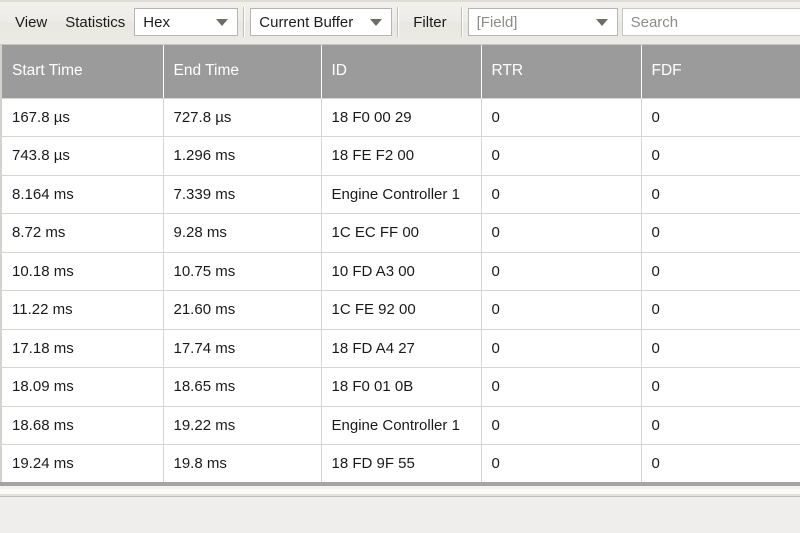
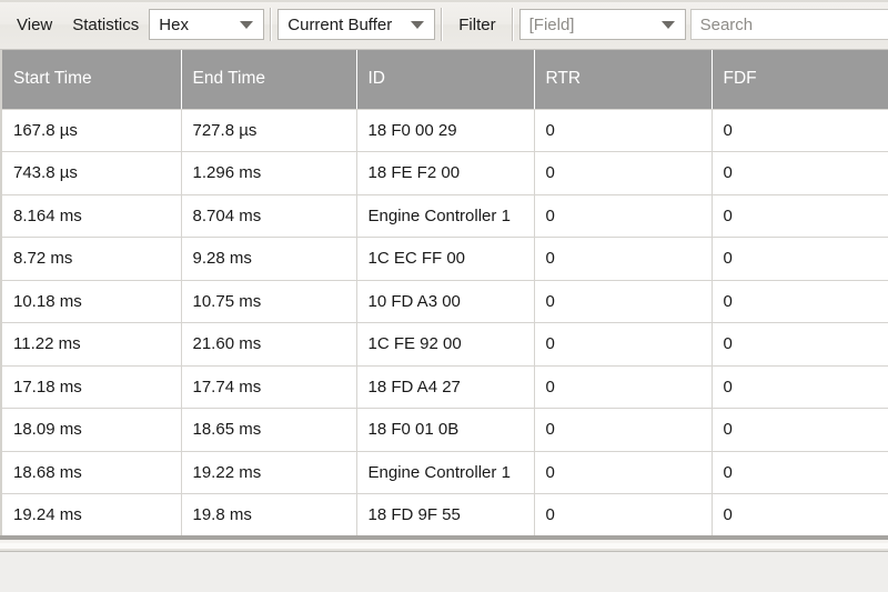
  View
  Statistics
  Hex
  Current Buffer
  Filter
  [Field]
  Search
  Start Time	End Time	ID	RTR	FDF
  167.8 µs	727.8 µs	18 F0 00 29	0	0
  743.8 µs	1.296 ms	18 FE F2 00	0	0
- 8.164 ms	7.339 ms	Engine Controller 1	0	0
+ 8.164 ms	8.704 ms	Engine Controller 1	0	0
  8.72 ms	9.28 ms	1C EC FF 00	0	0
  10.18 ms	10.75 ms	10 FD A3 00	0	0
  11.22 ms	21.60 ms	1C FE 92 00	0	0
  17.18 ms	17.74 ms	18 FD A4 27	0	0
  18.09 ms	18.65 ms	18 F0 01 0B	0	0
  18.68 ms	19.22 ms	Engine Controller 1	0	0
  19.24 ms	19.8 ms	18 FD 9F 55	0	0
